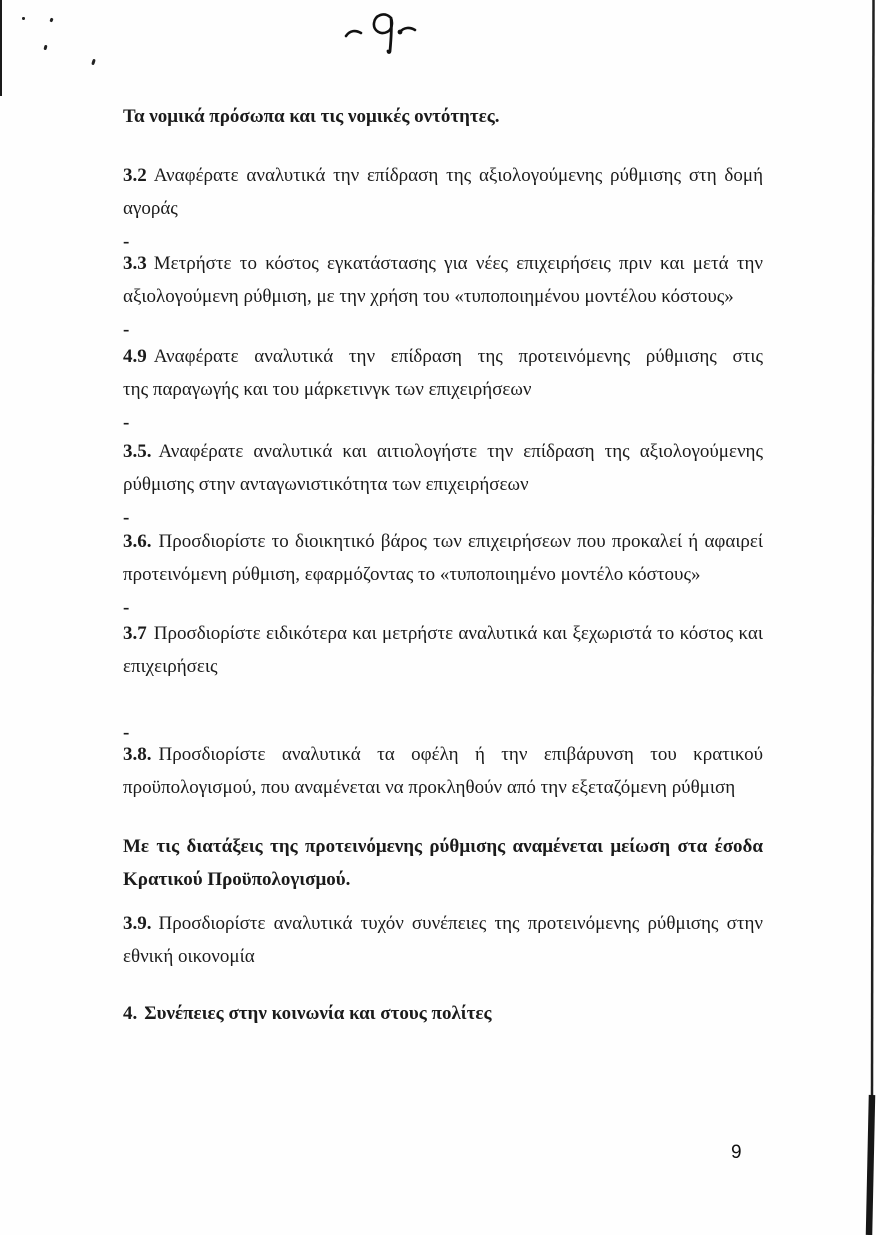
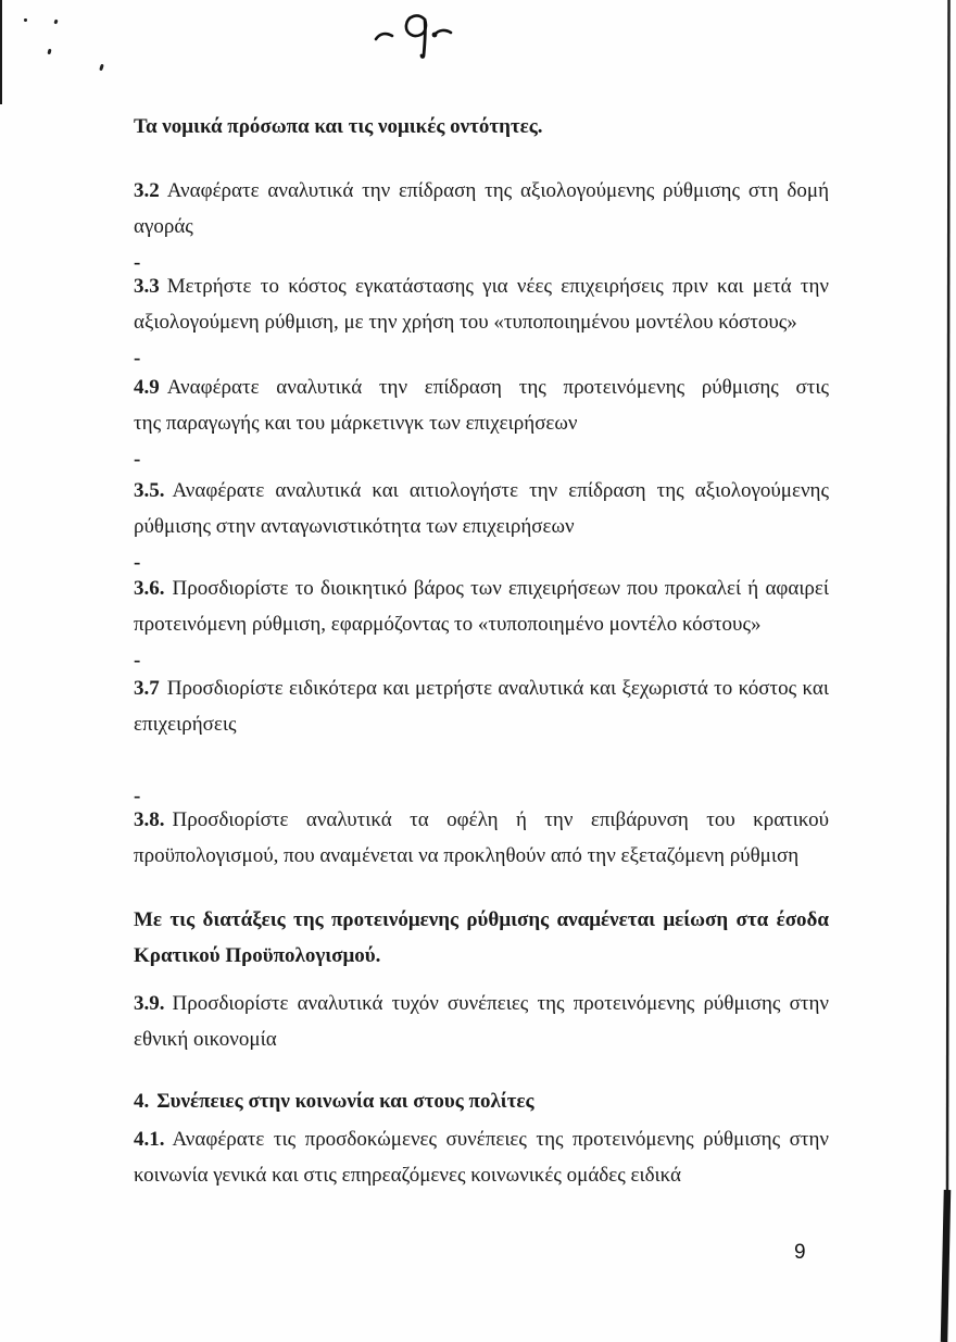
  Τα νομικά πρόσωπα και τις νομικές οντότητες.
  3.2 Αναφέρατε αναλυτικά την επίδραση της αξιολογούμενης ρύθμισης στη δομή
  αγοράς
  -
  3.3 Μετρήστε το κόστος εγκατάστασης για νέες επιχειρήσεις πριν και μετά την
  αξιολογούμενη ρύθμιση, με την χρήση του «τυποποιημένου μοντέλου κόστους»
  -
  4.9 Αναφέρατε αναλυτικά την επίδραση της προτεινόμενης ρύθμισης στις
  της παραγωγής και του μάρκετινγκ των επιχειρήσεων
  -
  3.5. Αναφέρατε αναλυτικά και αιτιολογήστε την επίδραση της αξιολογούμενης
  ρύθμισης στην ανταγωνιστικότητα των επιχειρήσεων
  -
  3.6. Προσδιορίστε το διοικητικό βάρος των επιχειρήσεων που προκαλεί ή αφαιρεί
  προτεινόμενη ρύθμιση, εφαρμόζοντας το «τυποποιημένο μοντέλο κόστους»
  -
  3.7 Προσδιορίστε ειδικότερα και μετρήστε αναλυτικά και ξεχωριστά το κόστος και
  επιχειρήσεις
  -
  3.8. Προσδιορίστε αναλυτικά τα οφέλη ή την επιβάρυνση του κρατικού
  προϋπολογισμού, που αναμένεται να προκληθούν από την εξεταζόμενη ρύθμιση
  Με τις διατάξεις της προτεινόμενης ρύθμισης αναμένεται μείωση στα έσοδα
  Κρατικού Προϋπολογισμού.
  3.9. Προσδιορίστε αναλυτικά τυχόν συνέπειες της προτεινόμενης ρύθμισης στην
  εθνική οικονομία
  4. Συνέπειες στην κοινωνία και στους πολίτες
+ 4.1. Αναφέρατε τις προσδοκώμενες συνέπειες της προτεινόμενης ρύθμισης στην
+ κοινωνία γενικά και στις επηρεαζόμενες κοινωνικές ομάδες ειδικά
  9
